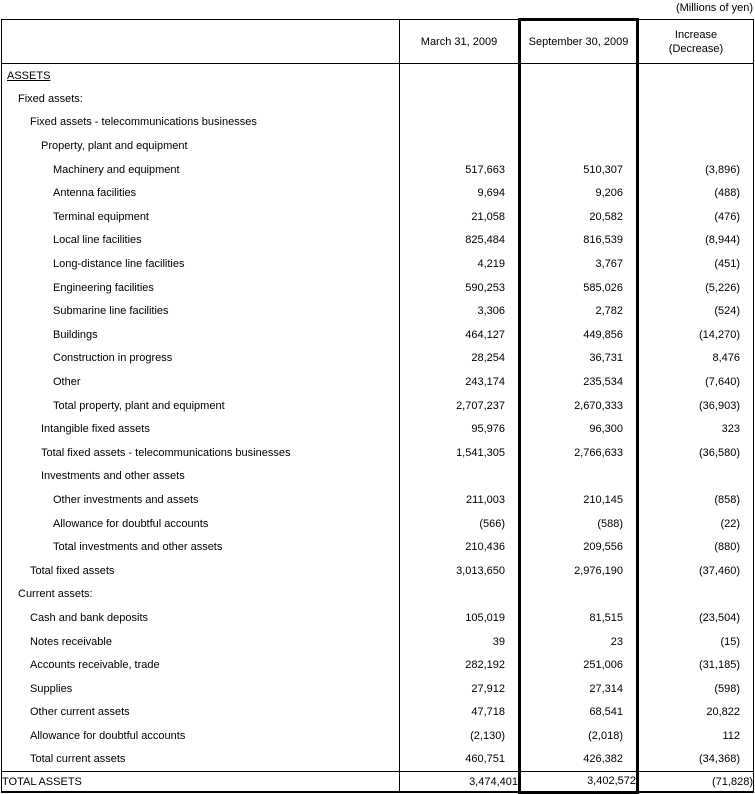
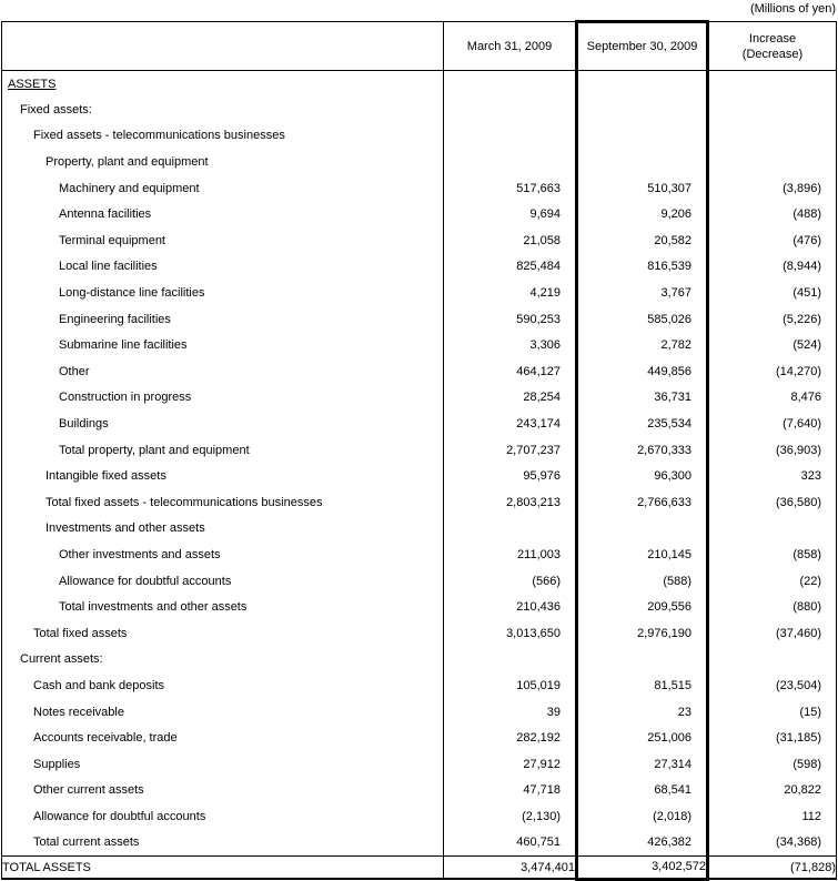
  (Millions of yen)
  	March 31, 2009	September 30, 2009	Increase (Decrease)
  ASSETS
  Fixed assets:
  Fixed assets - telecommunications businesses
  Property, plant and equipment
  Machinery and equipment	517,663	510,307	(3,896)
  Antenna facilities	9,694	9,206	(488)
  Terminal equipment	21,058	20,582	(476)
  Local line facilities	825,484	816,539	(8,944)
  Long-distance line facilities	4,219	3,767	(451)
  Engineering facilities	590,253	585,026	(5,226)
  Submarine line facilities	3,306	2,782	(524)
- Buildings	464,127	449,856	(14,270)
+ Other	464,127	449,856	(14,270)
  Construction in progress	28,254	36,731	8,476
- Other	243,174	235,534	(7,640)
+ Buildings	243,174	235,534	(7,640)
  Total property, plant and equipment	2,707,237	2,670,333	(36,903)
  Intangible fixed assets	95,976	96,300	323
- Total fixed assets - telecommunications businesses	1,541,305	2,766,633	(36,580)
+ Total fixed assets - telecommunications businesses	2,803,213	2,766,633	(36,580)
  Investments and other assets
  Other investments and assets	211,003	210,145	(858)
  Allowance for doubtful accounts	(566)	(588)	(22)
  Total investments and other assets	210,436	209,556	(880)
  Total fixed assets	3,013,650	2,976,190	(37,460)
  Current assets:
  Cash and bank deposits	105,019	81,515	(23,504)
  Notes receivable	39	23	(15)
  Accounts receivable, trade	282,192	251,006	(31,185)
  Supplies	27,912	27,314	(598)
  Other current assets	47,718	68,541	20,822
  Allowance for doubtful accounts	(2,130)	(2,018)	112
  Total current assets	460,751	426,382	(34,368)
  TOTAL ASSETS	3,474,401	3,402,572	(71,828)
